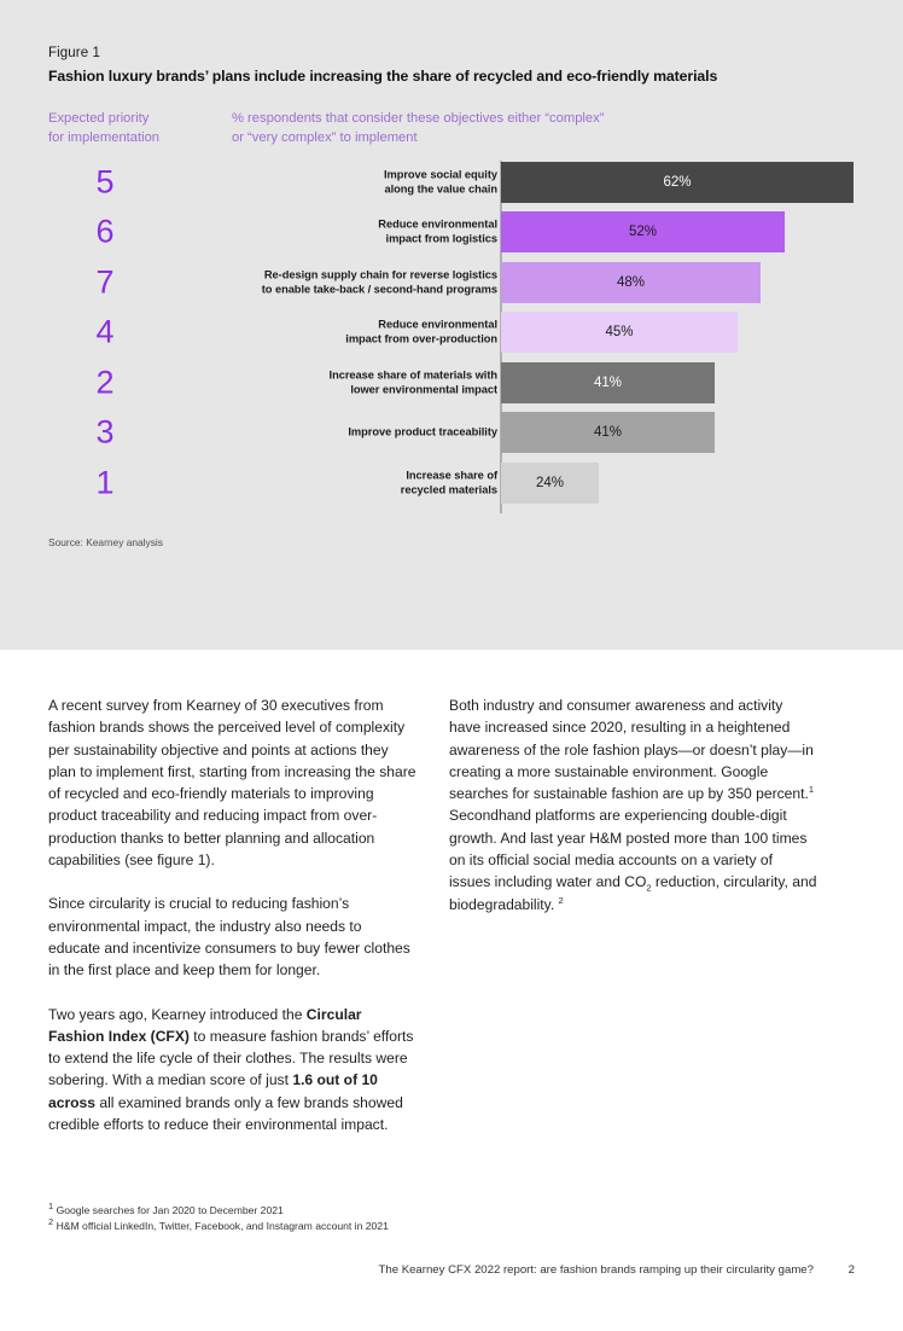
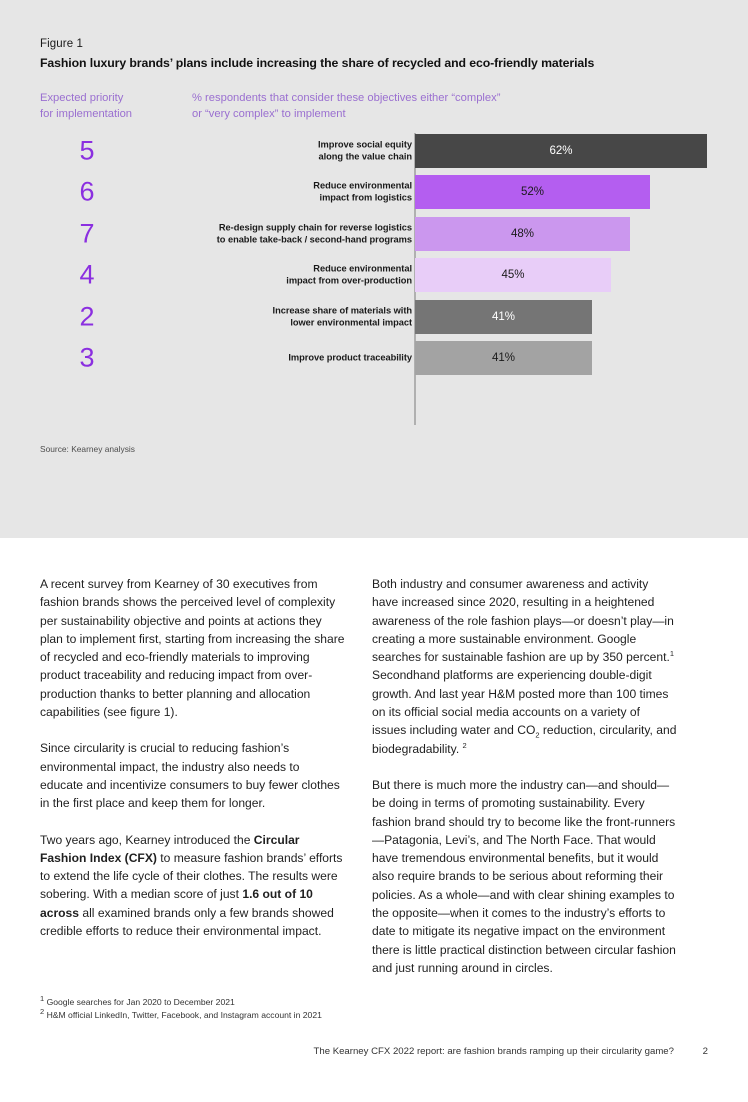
  Figure 1
  Fashion luxury brands’ plans include increasing the share of recycled and eco-friendly materials
  Expected priority
  for implementation
  % respondents that consider these objectives either “complex”
  or “very complex” to implement
  5
  Improve social equity
  along the value chain
  62%
  6
  Reduce environmental
  impact from logistics
  52%
  7
  Re-design supply chain for reverse logistics
  to enable take-back / second-hand programs
  48%
  4
  Reduce environmental
  impact from over-production
  45%
  2
  Increase share of materials with
  lower environmental impact
  41%
  3
  Improve product traceability
  41%
- 1
- Increase share of
- recycled materials
- 24%
  Source: Kearney analysis
  A recent survey from Kearney of 30 executives from fashion brands shows the perceived level of complexity per sustainability objective and points at actions they plan to implement first, starting from increasing the share of recycled and eco-friendly materials to improving product traceability and reducing impact from over-production thanks to better planning and allocation capabilities (see figure 1).
  Since circularity is crucial to reducing fashion’s environmental impact, the industry also needs to educate and incentivize consumers to buy fewer clothes in the first place and keep them for longer.
  Two years ago, Kearney introduced the Circular Fashion Index (CFX) to measure fashion brands’ efforts to extend the life cycle of their clothes. The results were sobering. With a median score of just 1.6 out of 10 across all examined brands only a few brands showed credible efforts to reduce their environmental impact.
  Both industry and consumer awareness and activity have increased since 2020, resulting in a heightened awareness of the role fashion plays—or doesn’t play—in creating a more sustainable environment. Google searches for sustainable fashion are up by 350 percent.1 Secondhand platforms are experiencing double-digit growth. And last year H&M posted more than 100 times on its official social media accounts on a variety of issues including water and CO2 reduction, circularity, and biodegradability. 2
+ But there is much more the industry can—and should—be doing in terms of promoting sustainability. Every fashion brand should try to become like the front-runners—Patagonia, Levi’s, and The North Face. That would have tremendous environmental benefits, but it would also require brands to be serious about reforming their policies. As a whole—and with clear shining examples to the opposite—when it comes to the industry’s efforts to date to mitigate its negative impact on the environment there is little practical distinction between circular fashion and just running around in circles.
  1 Google searches for Jan 2020 to December 2021
  2 H&M official LinkedIn, Twitter, Facebook, and Instagram account in 2021
  The Kearney CFX 2022 report: are fashion brands ramping up their circularity game? 2
